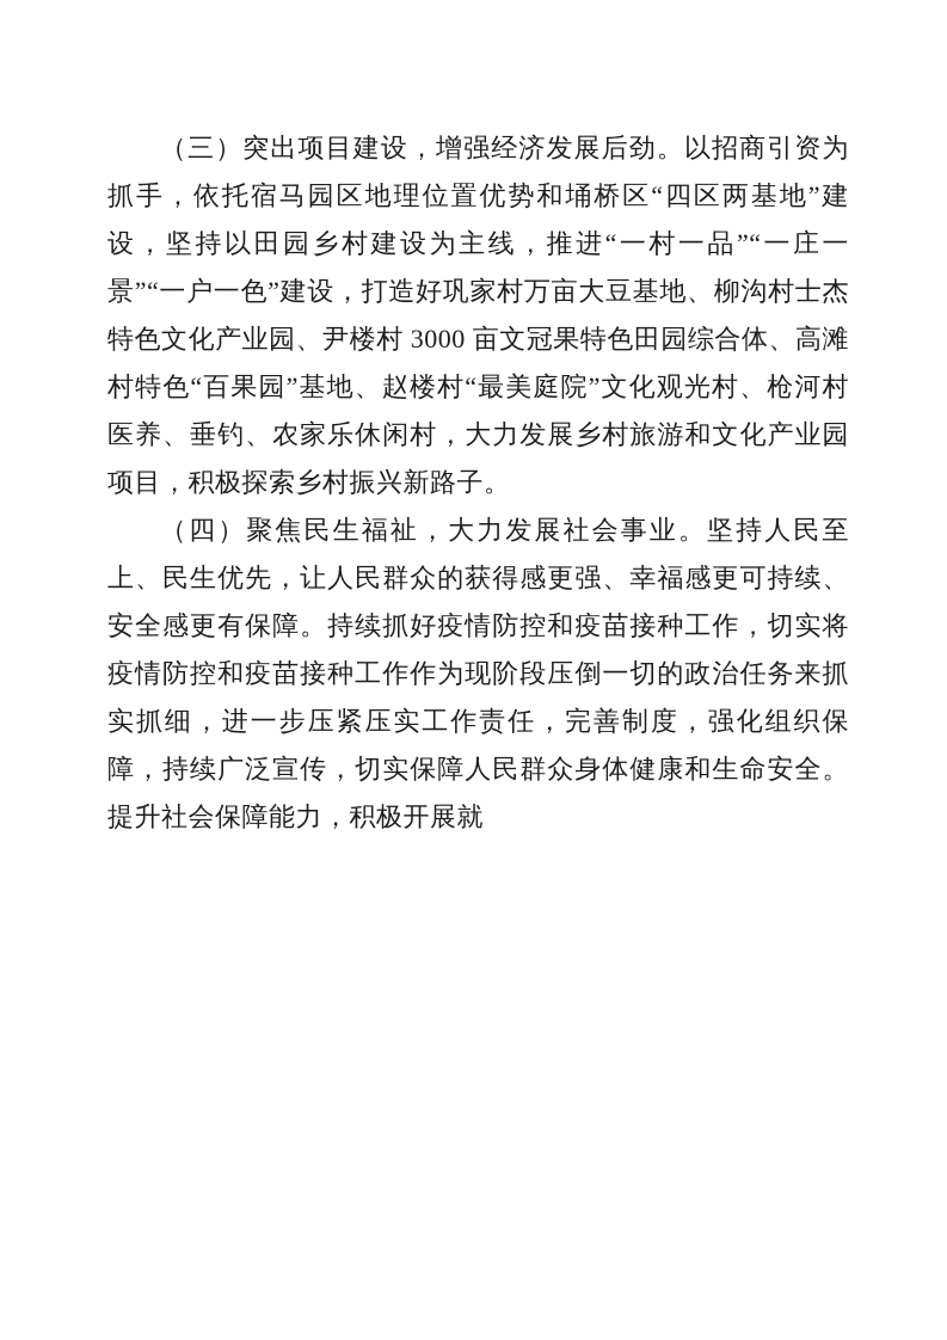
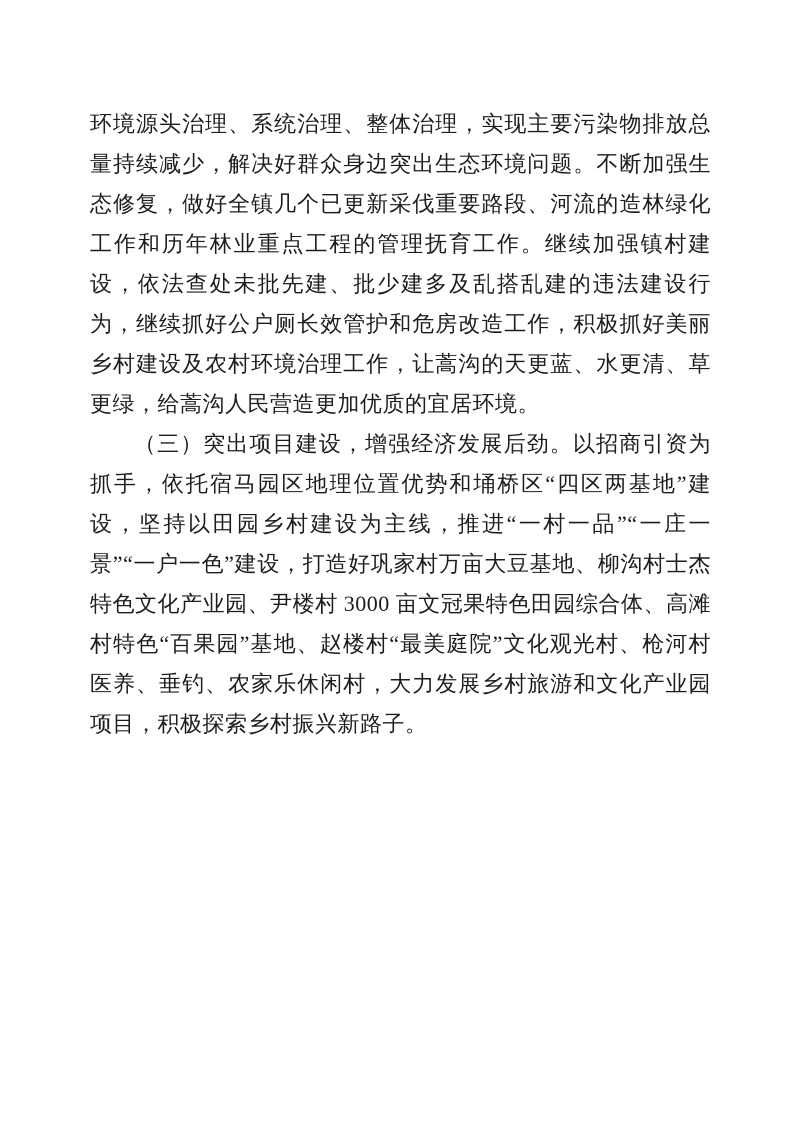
+ 环境源头治理、系统治理、整体治理，实现主要污染物排放总量持续减少，解决好群众身边突出生态环境问题。不断加强生态修复，做好全镇几个已更新采伐重要路段、河流的造林绿化工作和历年林业重点工程的管理抚育工作。继续加强镇村建设，依法查处未批先建、批少建多及乱搭乱建的违法建设行为，继续抓好公户厕长效管护和危房改造工作，积极抓好美丽乡村建设及农村环境治理工作，让蒿沟的天更蓝、水更清、草更绿，给蒿沟人民营造更加优质的宜居环境。
  （三）突出项目建设，增强经济发展后劲。以招商引资为抓手，依托宿马园区地理位置优势和埇桥区“四区两基地”建设，坚持以田园乡村建设为主线，推进“一村一品”“一庄一景”“一户一色”建设，打造好巩家村万亩大豆基地、柳沟村士杰特色文化产业园、尹楼村 3000 亩文冠果特色田园综合体、高滩村特色“百果园”基地、赵楼村“最美庭院”文化观光村、枪河村医养、垂钓、农家乐休闲村，大力发展乡村旅游和文化产业园项目，积极探索乡村振兴新路子。
- （四）聚焦民生福祉，大力发展社会事业。坚持人民至上、民生优先，让人民群众的获得感更强、幸福感更可持续、安全感更有保障。持续抓好疫情防控和疫苗接种工作，切实将疫情防控和疫苗接种工作作为现阶段压倒一切的政治任务来抓实抓细，进一步压紧压实工作责任，完善制度，强化组织保障，持续广泛宣传，切实保障人民群众身体健康和生命安全。提升社会保障能力，积极开展就
